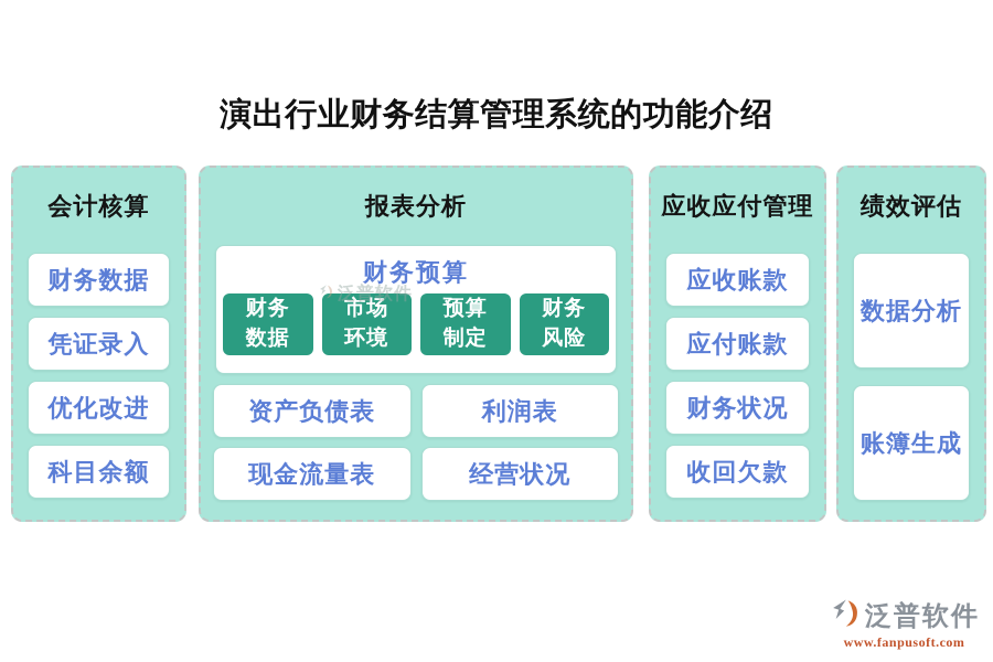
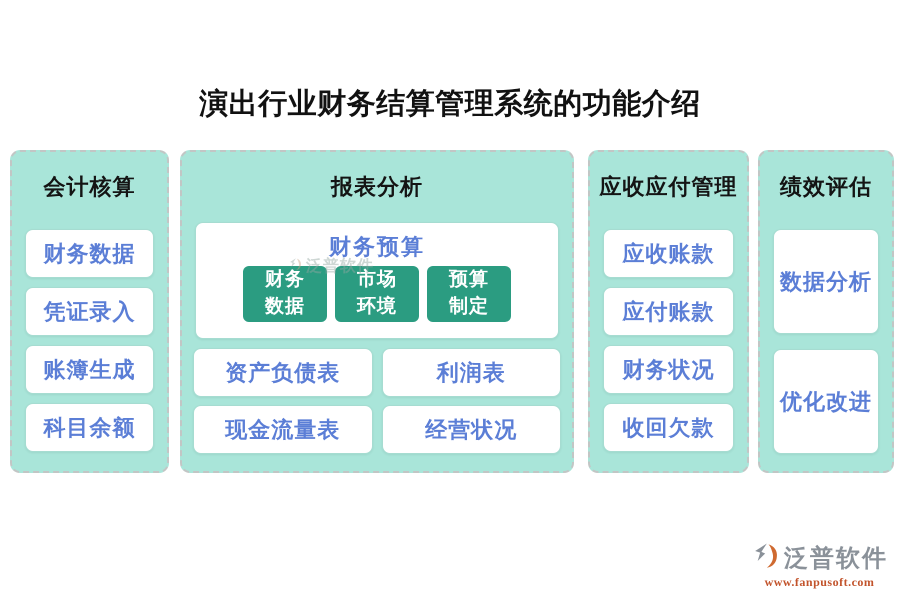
  演出行业财务结算管理系统的功能介绍
  会计核算
  财务数据
  凭证录入
- 优化改进
+ 账簿生成
  科目余额
  报表分析
  财务预算
  财务数据
  市场环境
  预算制定
- 财务风险
  资产负债表
  利润表
  现金流量表
  经营状况
  应收应付管理
  应收账款
  应付账款
  财务状况
  收回欠款
  绩效评估
  数据分析
- 账簿生成
+ 优化改进
  泛普软件
  泛普软件
  www.fanpusoft.com
